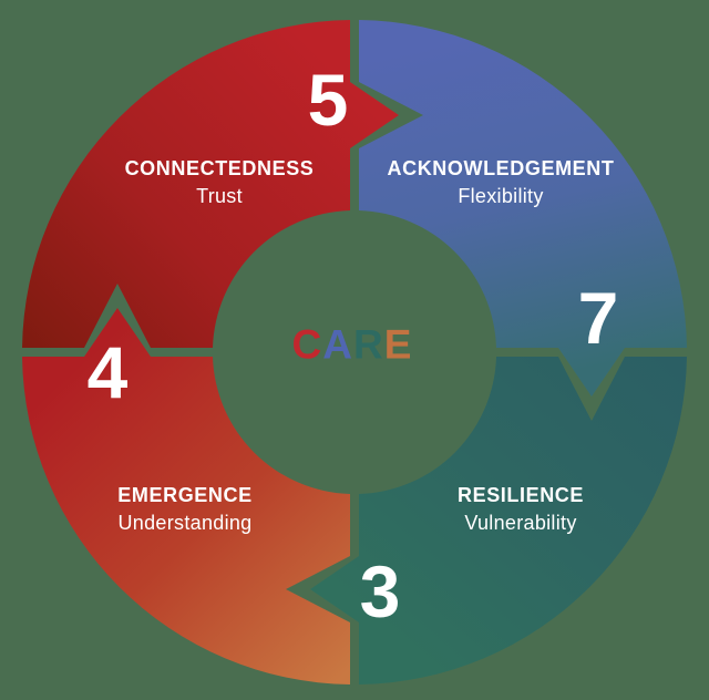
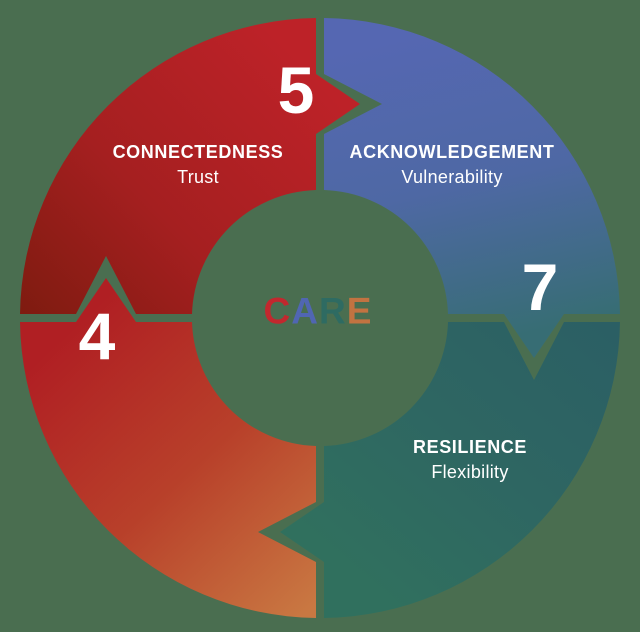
  5
  7
- 3
  4
  CONNECTEDNESS
  Trust
  ACKNOWLEDGEMENT
- Flexibility
+ Vulnerability
  RESILIENCE
- Vulnerability
+ Flexibility
- EMERGENCE
- Understanding
  CARE
